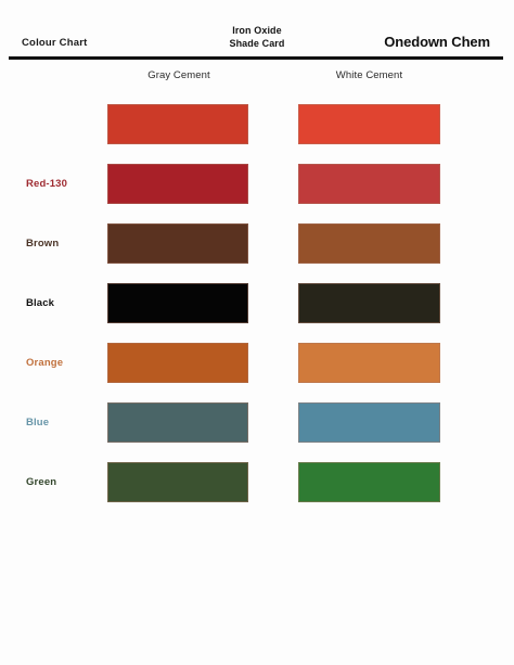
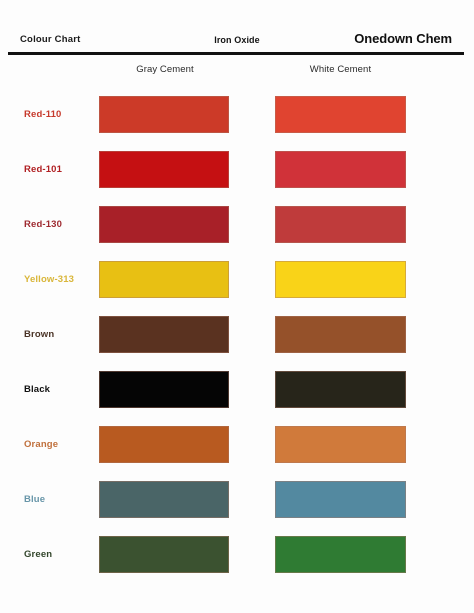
  Colour Chart
  Iron Oxide
- Shade Card
  Onedown Chem
  Gray Cement
  White Cement
+ Red-110
+ Red-101
  Red-130
+ Yellow-313
  Brown
  Black
  Orange
  Blue
  Green
